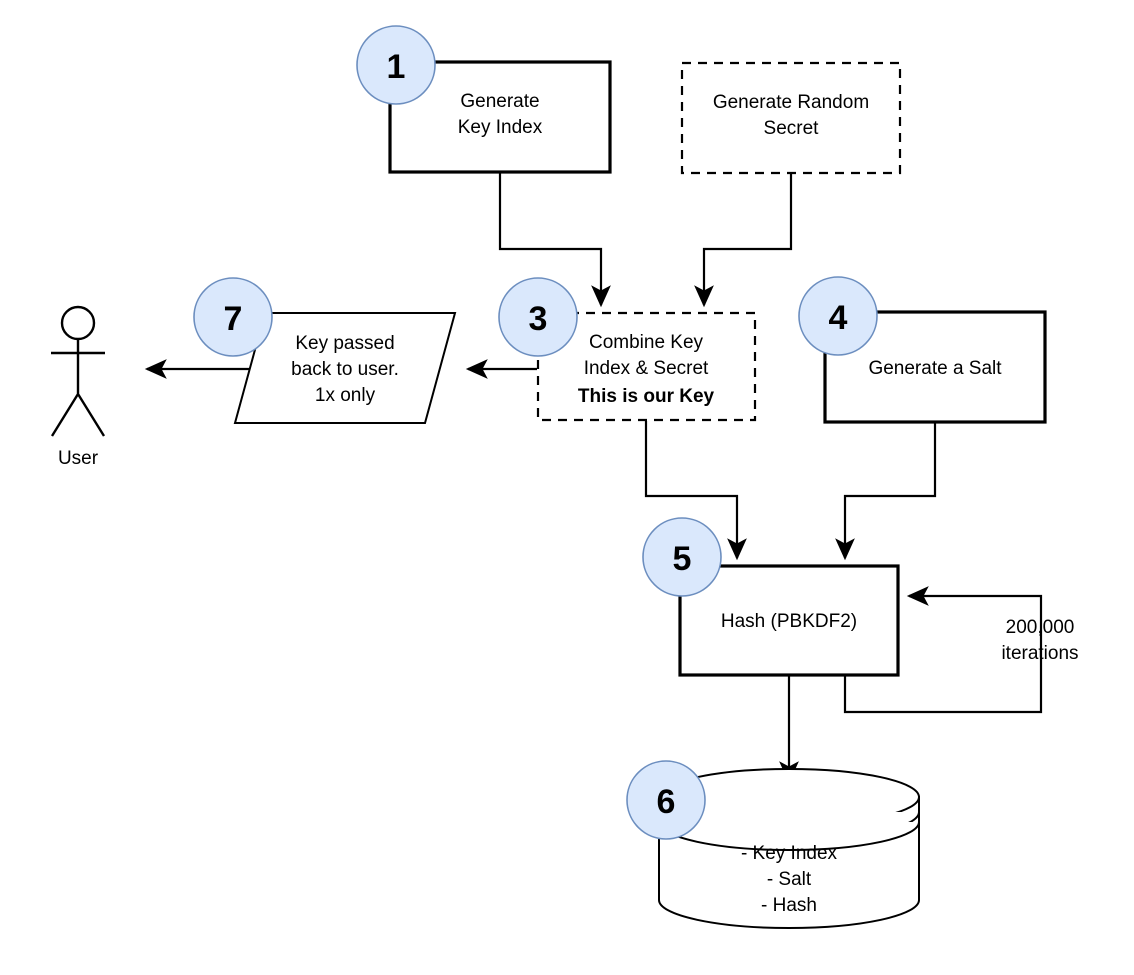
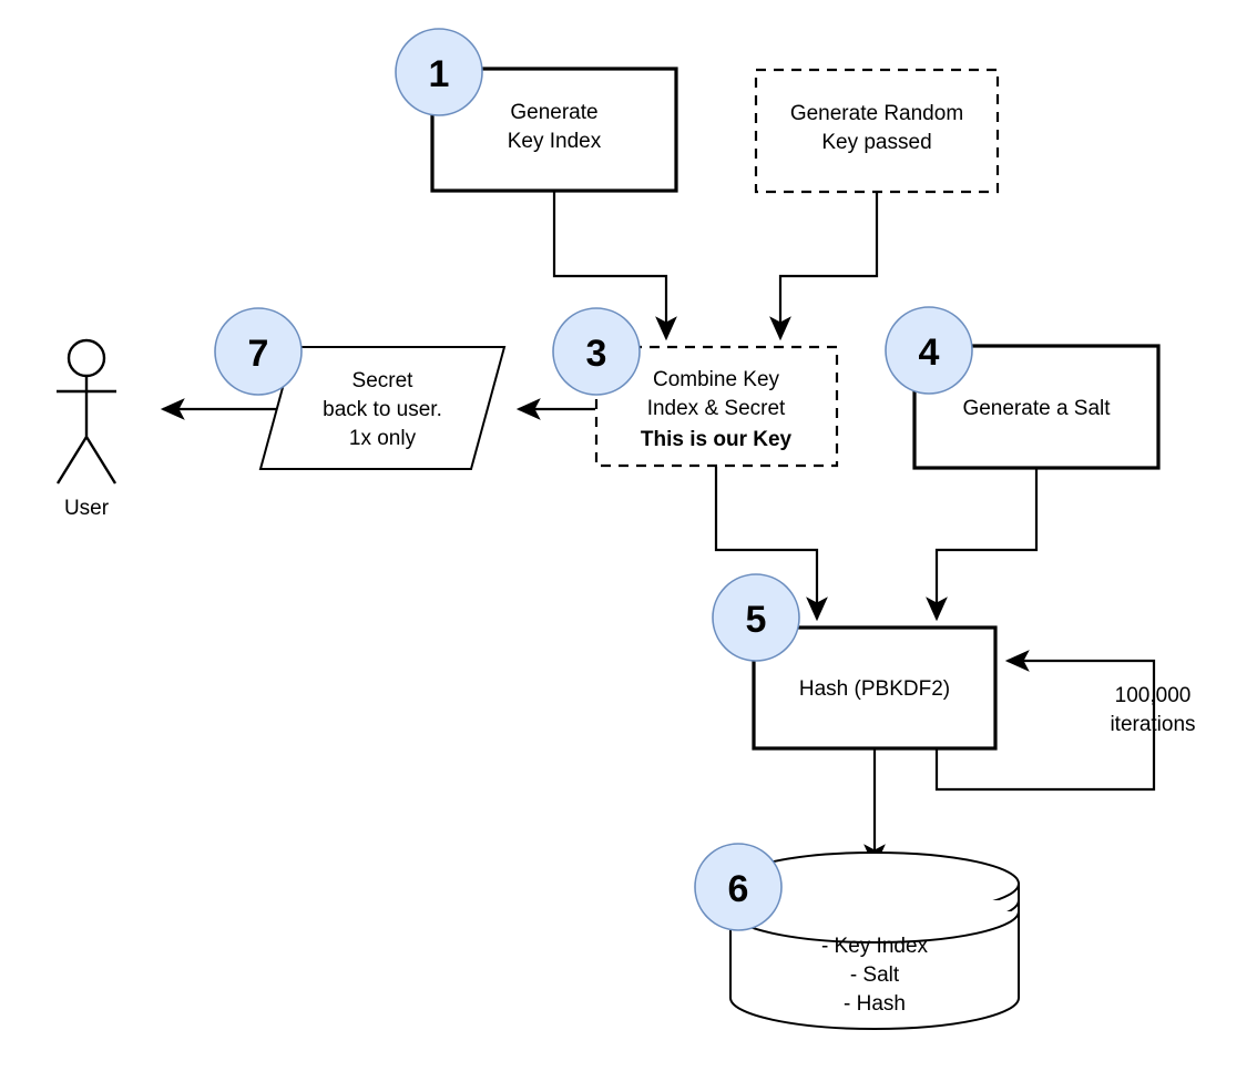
  Generate
  Key Index
  Generate Random
- Secret
+ Key passed
  Combine Key
  Index & Secret
  This is our Key
  Generate a Salt
  Hash (PBKDF2)
  - Key Index
  - Salt
  - Hash
- Key passed
+ Secret
  back to user.
  1x only
  User
- 200,000
+ 100,000
  iterations
  1
  3
  4
  5
  6
  7
